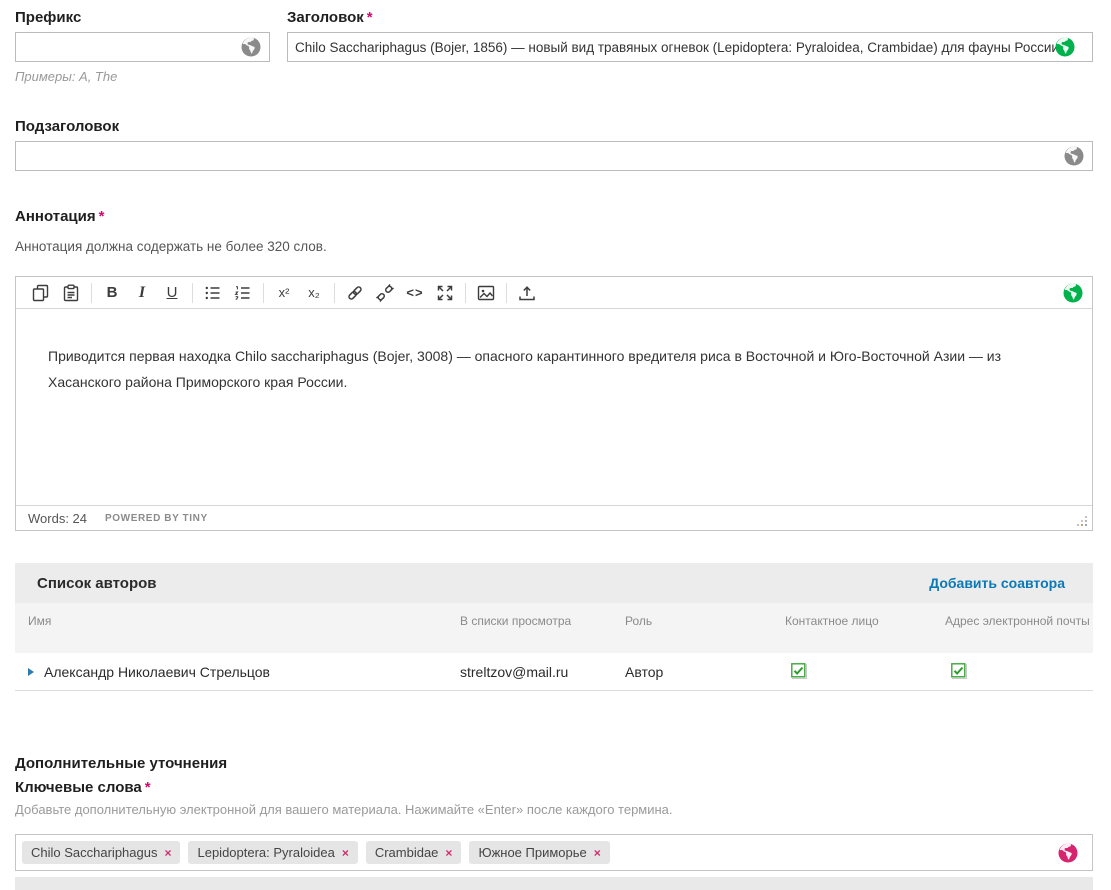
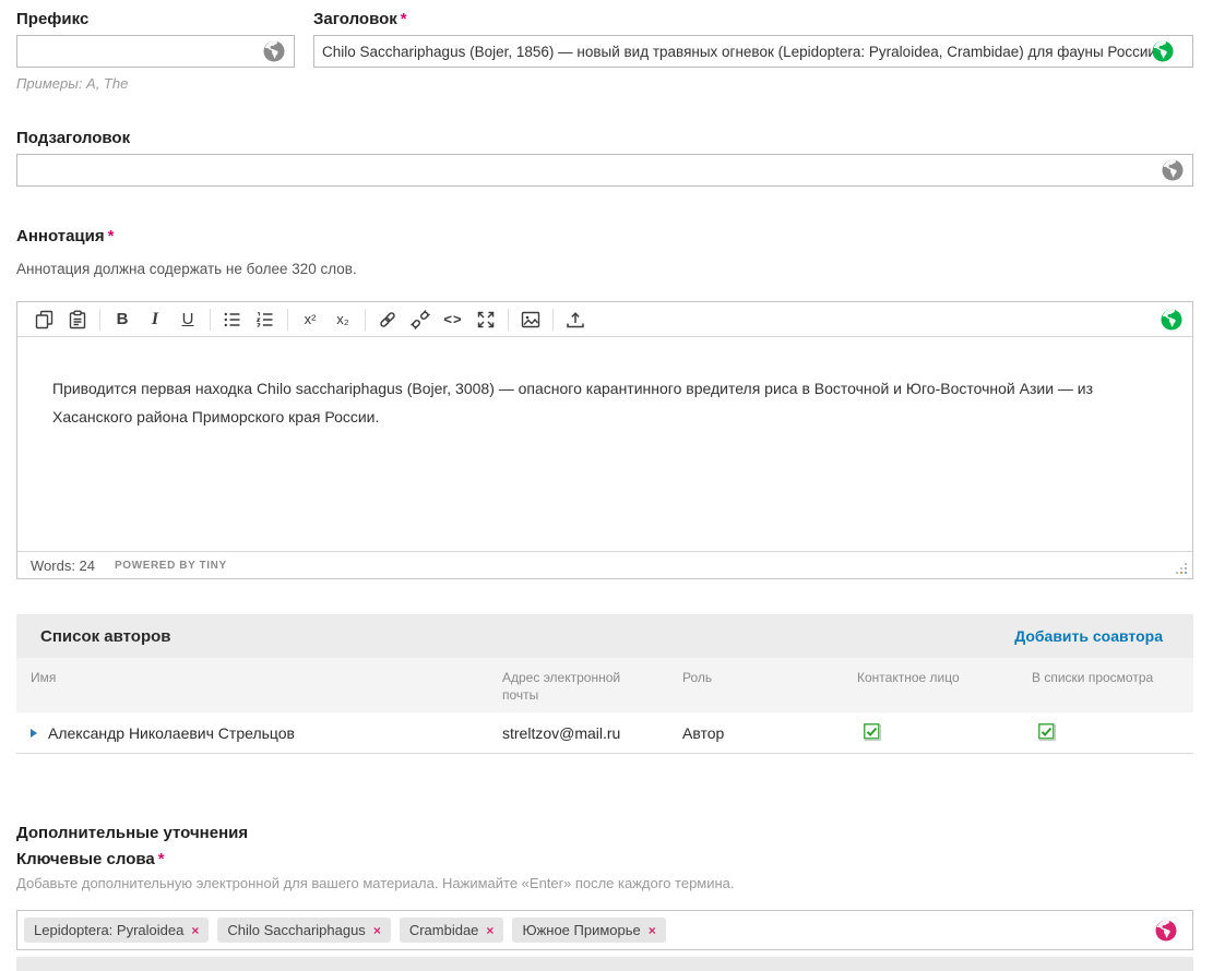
  Префикс
  Примеры: A, The
  Заголовок *
  Chilo Sacchariphagus (Bojer, 1856) — новый вид травяных огневок (Lepidoptera: Pyraloidea, Crambidae) для фауны России
  Подзаголовок
  Аннотация *
  Аннотация должна содержать не более 320 слов.
  B
  I
  U
  x²
  x₂
  <>
  Приводится первая находка Chilo sacchariphagus (Bojer, 3008) — опасного карантинного вредителя риса в Восточной и Юго-Восточной Азии — из Хасанского района Приморского края России.
  Words: 24
  POWERED BY TINY
  Список авторов
  Добавить соавтора
  Имя
- В списки просмотра
+ Адрес электронной почты
  Роль
  Контактное лицо
- Адрес электронной почты
+ В списки просмотра
  Александр Николаевич Стрельцов
  streltzov@mail.ru
  Автор
  Дополнительные уточнения
  Ключевые слова *
  Добавьте дополнительную электронной для вашего материала. Нажимайте «Enter» после каждого термина.
- Chilo Sacchariphagus
+ Lepidoptera: Pyraloidea
  ×
- Lepidoptera: Pyraloidea
+ Chilo Sacchariphagus
  ×
  Crambidae
  ×
  Южное Приморье
  ×
